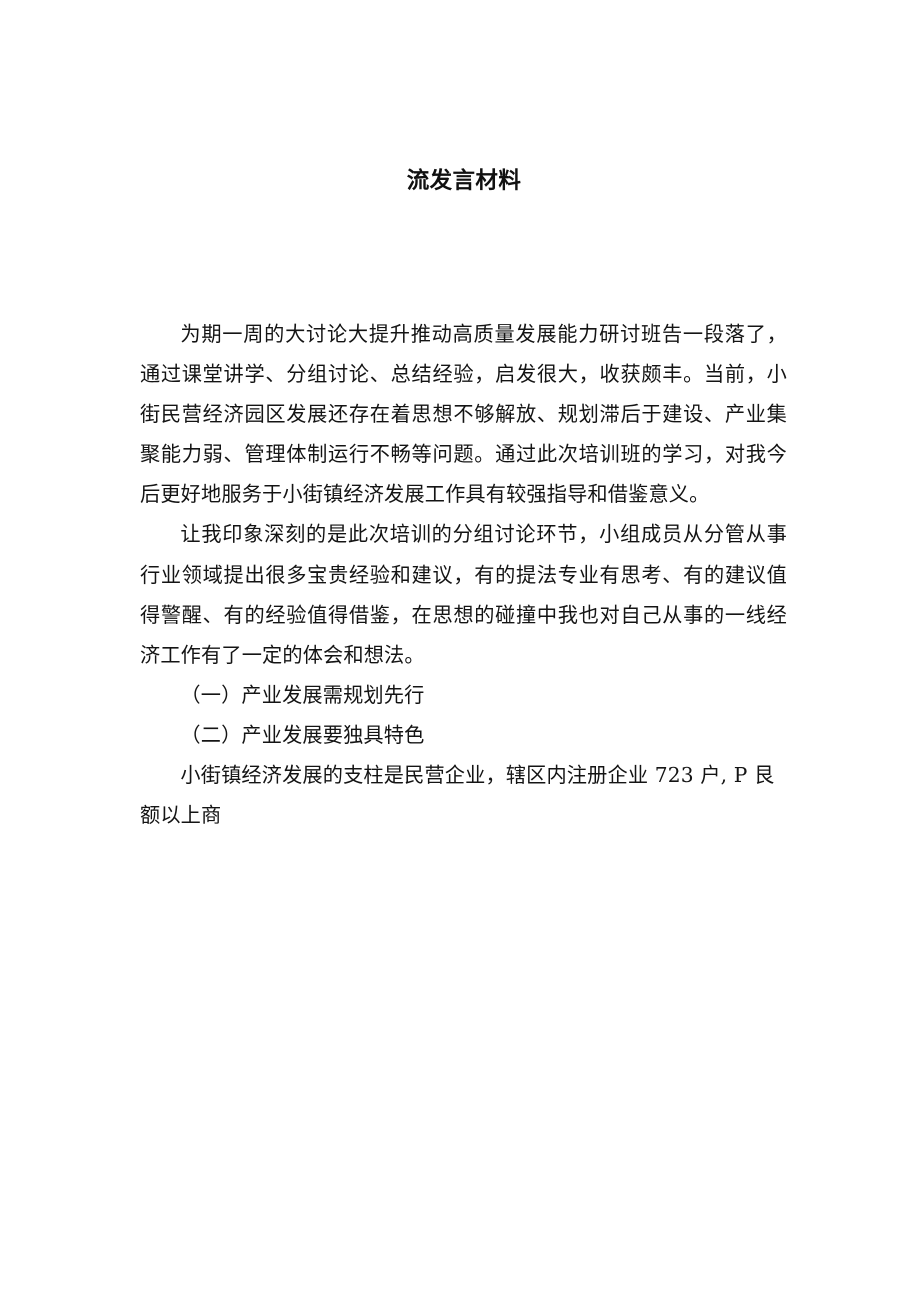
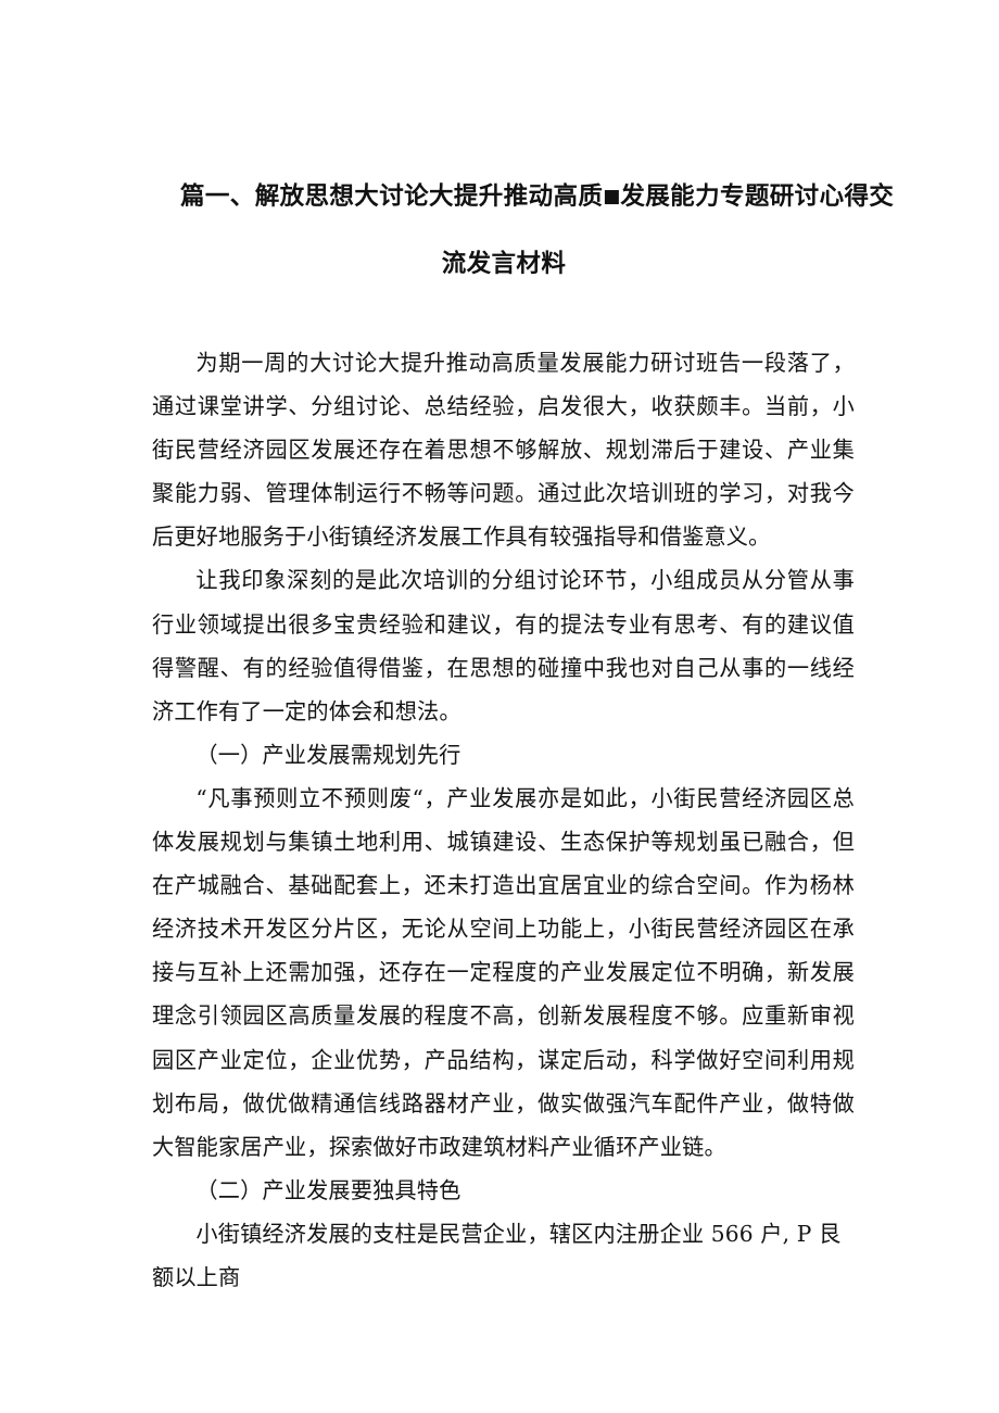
+ 篇一、解放思想大讨论大提升推动高质■发展能力专题研讨心得交
  流发言材料
  为期一周的大讨论大提升推动高质量发展能力研讨班告一段落了，通过课堂讲学、分组讨论、总结经验，启发很大，收获颇丰。当前，小街民营经济园区发展还存在着思想不够解放、规划滞后于建设、产业集聚能力弱、管理体制运行不畅等问题。通过此次培训班的学习，对我今后更好地服务于小街镇经济发展工作具有较强指导和借鉴意义。
  让我印象深刻的是此次培训的分组讨论环节，小组成员从分管从事行业领域提出很多宝贵经验和建议，有的提法专业有思考、有的建议值得警醒、有的经验值得借鉴，在思想的碰撞中我也对自己从事的一线经济工作有了一定的体会和想法。
  （一）产业发展需规划先行
+ “凡事预则立不预则废“，产业发展亦是如此，小街民营经济园区总体发展规划与集镇土地利用、城镇建设、生态保护等规划虽已融合，但在产城融合、基础配套上，还未打造出宜居宜业的综合空间。作为杨林经济技术开发区分片区，无论从空间上功能上，小街民营经济园区在承接与互补上还需加强，还存在一定程度的产业发展定位不明确，新发展理念引领园区高质量发展的程度不高，创新发展程度不够。应重新审视园区产业定位，企业优势，产品结构，谋定后动，科学做好空间利用规划布局，做优做精通信线路器材产业，做实做强汽车配件产业，做特做大智能家居产业，探索做好市政建筑材料产业循环产业链。
  （二）产业发展要独具特色
- 小街镇经济发展的支柱是民营企业，辖区内注册企业 723 户, P 艮额以上商
+ 小街镇经济发展的支柱是民营企业，辖区内注册企业 566 户, P 艮额以上商
